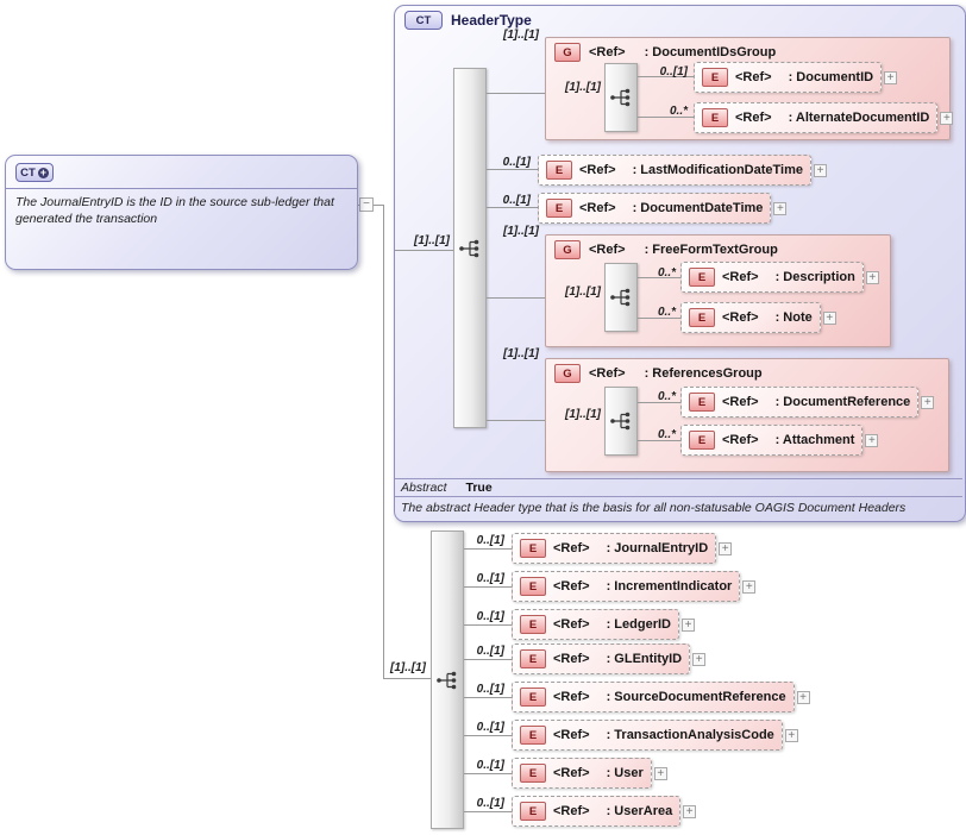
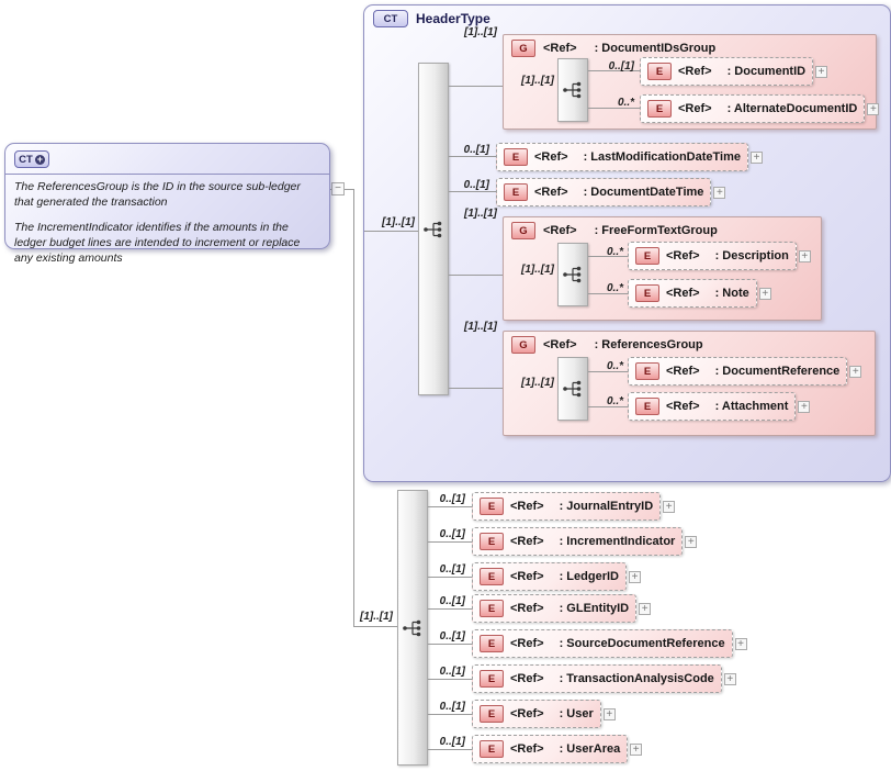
  −
  CT
  +
- The JournalEntryID is the ID in the source sub-ledger that generated the transaction
+ The ReferencesGroup is the ID in the source sub-ledger that generated the transaction
+ The IncrementIndicator identifies if the amounts in the ledger budget lines are intended to increment or replace any existing amounts
  CT
  HeaderType
  [1]..[1]
  [1]..[1]
  G
  <Ref>
  : DocumentIDsGroup
  [1]..[1]
  0..[1]
  0..*
  E
  <Ref>
  : DocumentID
  +
  E
  <Ref>
  : AlternateDocumentID
  +
  0..[1]
  E
  <Ref>
  : LastModificationDateTime
  +
  0..[1]
  E
  <Ref>
  : DocumentDateTime
  +
  [1]..[1]
  G
  <Ref>
  : FreeFormTextGroup
  [1]..[1]
  0..*
  0..*
  E
  <Ref>
  : Description
  +
  E
  <Ref>
  : Note
  +
  [1]..[1]
  G
  <Ref>
  : ReferencesGroup
  [1]..[1]
  0..*
  0..*
  E
  <Ref>
  : DocumentReference
  +
  E
  <Ref>
  : Attachment
  +
- Abstract
- True
- The abstract Header type that is the basis for all non-statusable OAGIS Document Headers
  [1]..[1]
  0..[1]
  E
  <Ref>
  : JournalEntryID
  +
  0..[1]
  E
  <Ref>
  : IncrementIndicator
  +
  0..[1]
  E
  <Ref>
  : LedgerID
  +
  0..[1]
  E
  <Ref>
  : GLEntityID
  +
  0..[1]
  E
  <Ref>
  : SourceDocumentReference
  +
  0..[1]
  E
  <Ref>
  : TransactionAnalysisCode
  +
  0..[1]
  E
  <Ref>
  : User
  +
  0..[1]
  E
  <Ref>
  : UserArea
  +
